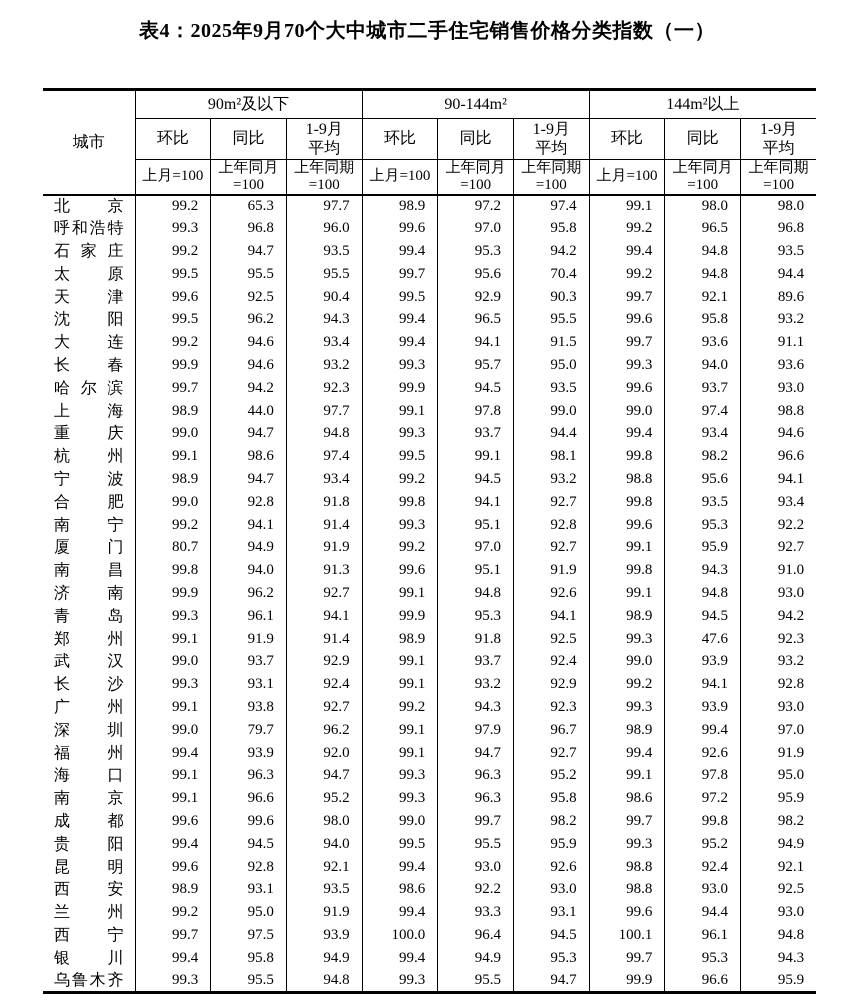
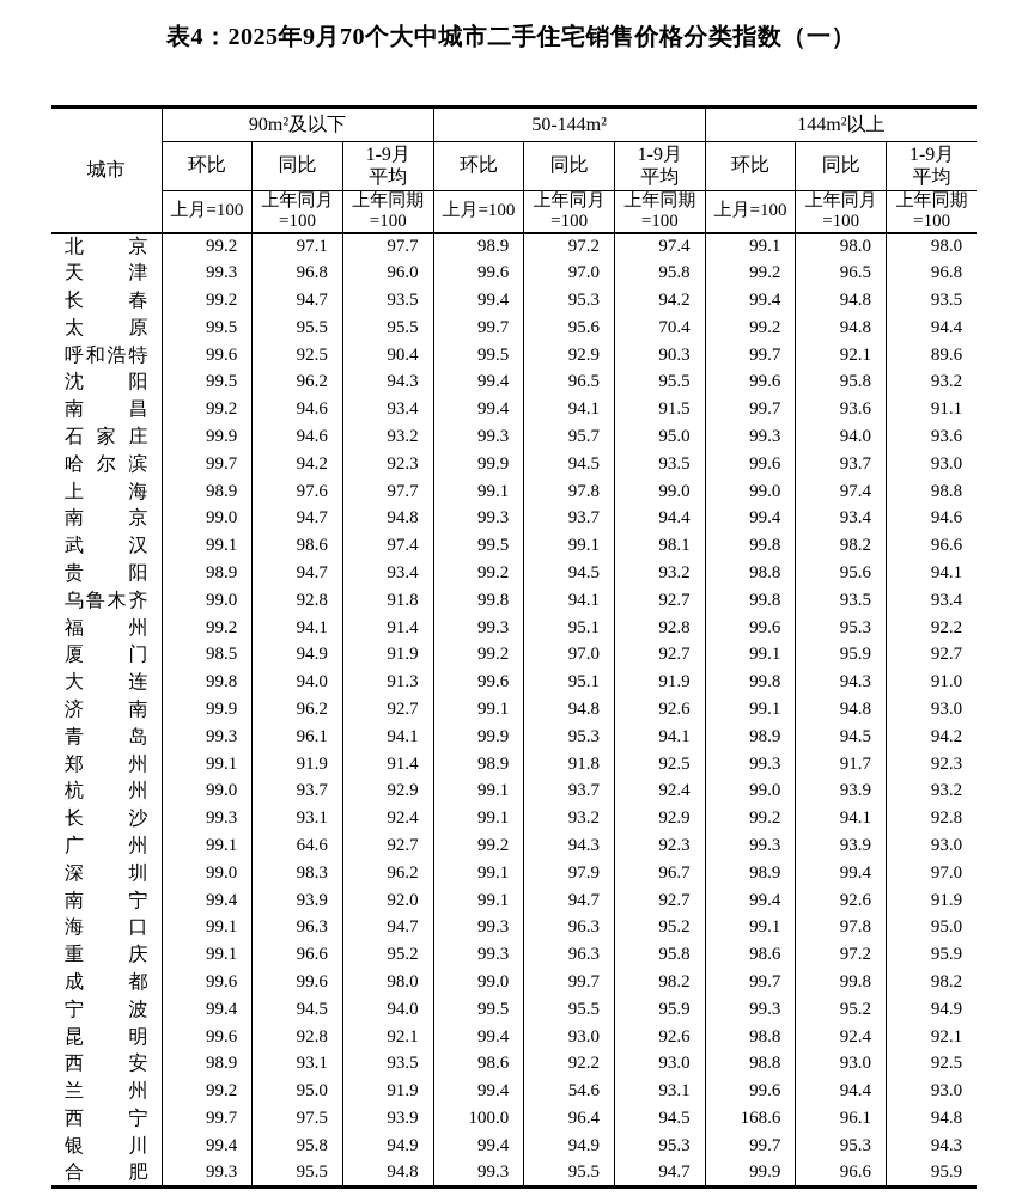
  表4：2025年9月70个大中城市二手住宅销售价格分类指数（一）
- 城市	90m²及以下	90-144m²	144m²以上
+ 城市	90m²及以下	50-144m²	144m²以上
  环比	同比	1-9月 平均	环比	同比	1-9月 平均	环比	同比	1-9月 平均
  上月=100	上年同月 =100	上年同期 =100	上月=100	上年同月 =100	上年同期 =100	上月=100	上年同月 =100	上年同期 =100
- 北京	99.2	65.3	97.7	98.9	97.2	97.4	99.1	98.0	98.0
+ 北京	99.2	97.1	97.7	98.9	97.2	97.4	99.1	98.0	98.0
- 呼和浩特	99.3	96.8	96.0	99.6	97.0	95.8	99.2	96.5	96.8
+ 天津	99.3	96.8	96.0	99.6	97.0	95.8	99.2	96.5	96.8
- 石家庄	99.2	94.7	93.5	99.4	95.3	94.2	99.4	94.8	93.5
+ 长春	99.2	94.7	93.5	99.4	95.3	94.2	99.4	94.8	93.5
  太原	99.5	95.5	95.5	99.7	95.6	70.4	99.2	94.8	94.4
- 天津	99.6	92.5	90.4	99.5	92.9	90.3	99.7	92.1	89.6
+ 呼和浩特	99.6	92.5	90.4	99.5	92.9	90.3	99.7	92.1	89.6
  沈阳	99.5	96.2	94.3	99.4	96.5	95.5	99.6	95.8	93.2
- 大连	99.2	94.6	93.4	99.4	94.1	91.5	99.7	93.6	91.1
+ 南昌	99.2	94.6	93.4	99.4	94.1	91.5	99.7	93.6	91.1
- 长春	99.9	94.6	93.2	99.3	95.7	95.0	99.3	94.0	93.6
+ 石家庄	99.9	94.6	93.2	99.3	95.7	95.0	99.3	94.0	93.6
  哈尔滨	99.7	94.2	92.3	99.9	94.5	93.5	99.6	93.7	93.0
- 上海	98.9	44.0	97.7	99.1	97.8	99.0	99.0	97.4	98.8
+ 上海	98.9	97.6	97.7	99.1	97.8	99.0	99.0	97.4	98.8
- 重庆	99.0	94.7	94.8	99.3	93.7	94.4	99.4	93.4	94.6
+ 南京	99.0	94.7	94.8	99.3	93.7	94.4	99.4	93.4	94.6
- 杭州	99.1	98.6	97.4	99.5	99.1	98.1	99.8	98.2	96.6
+ 武汉	99.1	98.6	97.4	99.5	99.1	98.1	99.8	98.2	96.6
- 宁波	98.9	94.7	93.4	99.2	94.5	93.2	98.8	95.6	94.1
+ 贵阳	98.9	94.7	93.4	99.2	94.5	93.2	98.8	95.6	94.1
- 合肥	99.0	92.8	91.8	99.8	94.1	92.7	99.8	93.5	93.4
+ 乌鲁木齐	99.0	92.8	91.8	99.8	94.1	92.7	99.8	93.5	93.4
- 南宁	99.2	94.1	91.4	99.3	95.1	92.8	99.6	95.3	92.2
+ 福州	99.2	94.1	91.4	99.3	95.1	92.8	99.6	95.3	92.2
- 厦门	80.7	94.9	91.9	99.2	97.0	92.7	99.1	95.9	92.7
+ 厦门	98.5	94.9	91.9	99.2	97.0	92.7	99.1	95.9	92.7
- 南昌	99.8	94.0	91.3	99.6	95.1	91.9	99.8	94.3	91.0
+ 大连	99.8	94.0	91.3	99.6	95.1	91.9	99.8	94.3	91.0
  济南	99.9	96.2	92.7	99.1	94.8	92.6	99.1	94.8	93.0
  青岛	99.3	96.1	94.1	99.9	95.3	94.1	98.9	94.5	94.2
- 郑州	99.1	91.9	91.4	98.9	91.8	92.5	99.3	47.6	92.3
+ 郑州	99.1	91.9	91.4	98.9	91.8	92.5	99.3	91.7	92.3
- 武汉	99.0	93.7	92.9	99.1	93.7	92.4	99.0	93.9	93.2
+ 杭州	99.0	93.7	92.9	99.1	93.7	92.4	99.0	93.9	93.2
  长沙	99.3	93.1	92.4	99.1	93.2	92.9	99.2	94.1	92.8
- 广州	99.1	93.8	92.7	99.2	94.3	92.3	99.3	93.9	93.0
+ 广州	99.1	64.6	92.7	99.2	94.3	92.3	99.3	93.9	93.0
- 深圳	99.0	79.7	96.2	99.1	97.9	96.7	98.9	99.4	97.0
+ 深圳	99.0	98.3	96.2	99.1	97.9	96.7	98.9	99.4	97.0
- 福州	99.4	93.9	92.0	99.1	94.7	92.7	99.4	92.6	91.9
+ 南宁	99.4	93.9	92.0	99.1	94.7	92.7	99.4	92.6	91.9
  海口	99.1	96.3	94.7	99.3	96.3	95.2	99.1	97.8	95.0
- 南京	99.1	96.6	95.2	99.3	96.3	95.8	98.6	97.2	95.9
+ 重庆	99.1	96.6	95.2	99.3	96.3	95.8	98.6	97.2	95.9
  成都	99.6	99.6	98.0	99.0	99.7	98.2	99.7	99.8	98.2
- 贵阳	99.4	94.5	94.0	99.5	95.5	95.9	99.3	95.2	94.9
+ 宁波	99.4	94.5	94.0	99.5	95.5	95.9	99.3	95.2	94.9
  昆明	99.6	92.8	92.1	99.4	93.0	92.6	98.8	92.4	92.1
  西安	98.9	93.1	93.5	98.6	92.2	93.0	98.8	93.0	92.5
- 兰州	99.2	95.0	91.9	99.4	93.3	93.1	99.6	94.4	93.0
+ 兰州	99.2	95.0	91.9	99.4	54.6	93.1	99.6	94.4	93.0
- 西宁	99.7	97.5	93.9	100.0	96.4	94.5	100.1	96.1	94.8
+ 西宁	99.7	97.5	93.9	100.0	96.4	94.5	168.6	96.1	94.8
  银川	99.4	95.8	94.9	99.4	94.9	95.3	99.7	95.3	94.3
- 乌鲁木齐	99.3	95.5	94.8	99.3	95.5	94.7	99.9	96.6	95.9
+ 合肥	99.3	95.5	94.8	99.3	95.5	94.7	99.9	96.6	95.9
